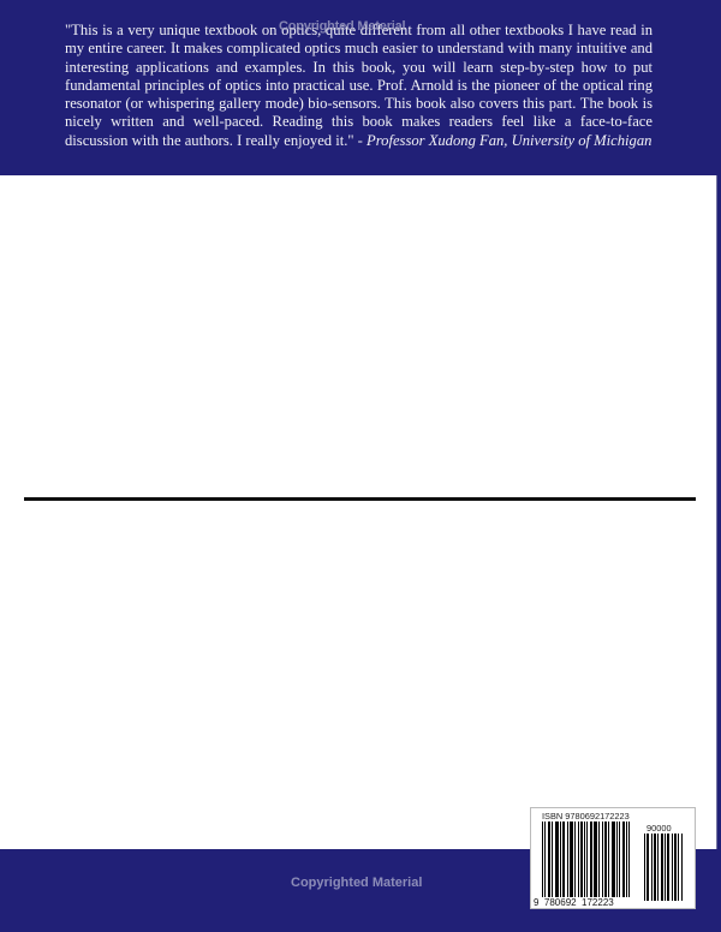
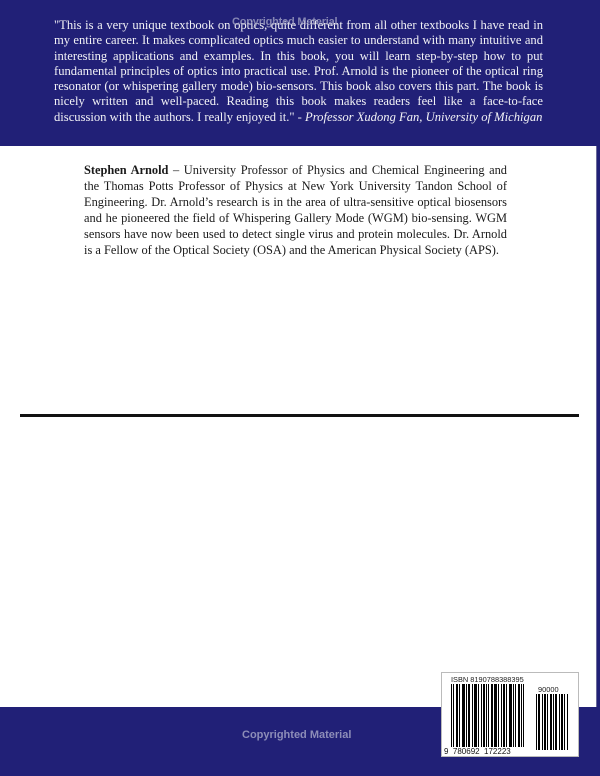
  "This is a very unique textbook on optics, quite different from all other textbooks I have read in my entire career. It makes complicated optics much easier to understand with many intuitive and interesting applications and examples. In this book, you will learn step-by-step how to put fundamental principles of optics into practical use. Prof. Arnold is the pioneer of the optical ring resonator (or whispering gallery mode) bio-sensors. This book also covers this part. The book is nicely written and well-paced. Reading this book makes readers feel like a face-to-face discussion with the authors. I really enjoyed it." - Professor Xudong Fan, University of Michigan
  Copyrighted Material
+ Stephen Arnold – University Professor of Physics and Chemical Engineering and the Thomas Potts Professor of Physics at New York University Tandon School of Engineering. Dr. Arnold’s research is in the area of ultra-sensitive optical biosensors and he pioneered the field of Whispering Gallery Mode (WGM) bio-sensing. WGM sensors have now been used to detect single virus and protein molecules. Dr. Arnold is a Fellow of the Optical Society (OSA) and the American Physical Society (APS).
- ISBN 9780692172223
+ ISBN 8190788388395
  90000
  9 780692 172223
  Copyrighted Material
